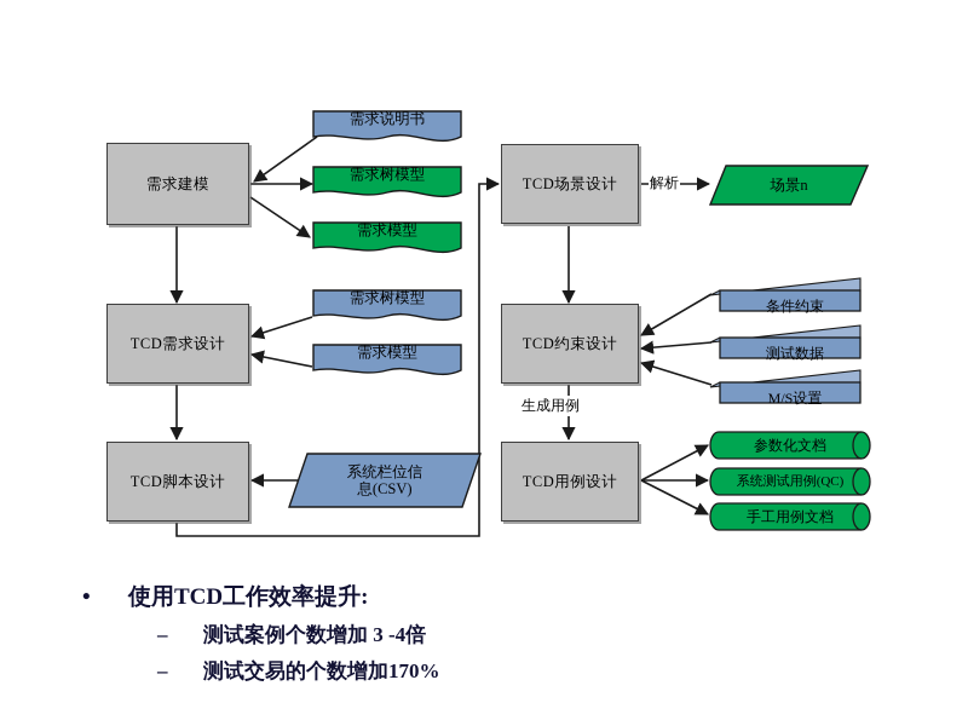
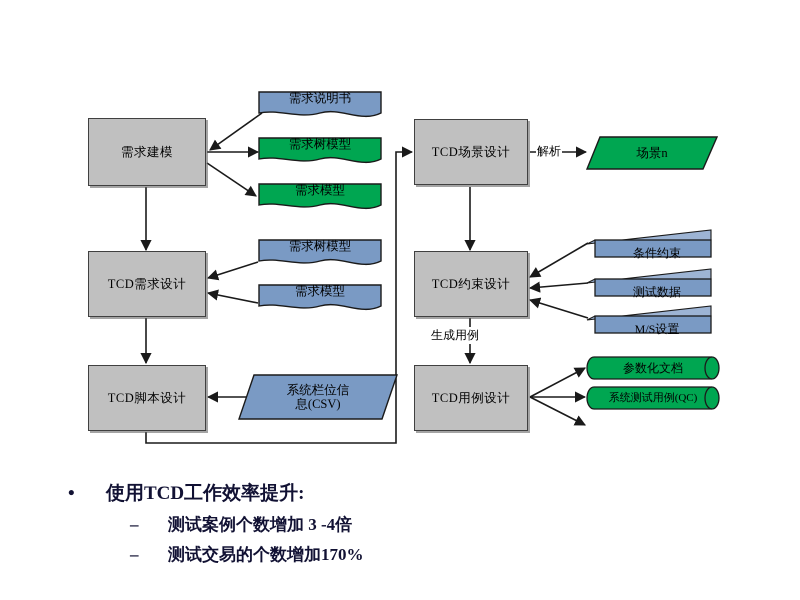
  需求建模
  TCD需求设计
  TCD脚本设计
  TCD场景设计
  TCD约束设计
  TCD用例设计
  需求说明书
  需求树模型
  需求模型
  需求树模型
  需求模型
  场景n
  系统栏位信
  息(CSV)
  条件约束
  测试数据
  M/S设置
  参数化文档
  系统测试用例(QC)
- 手工用例文档
  解析
  生成用例
  • 使用TCD工作效率提升:
  – 测试案例个数增加 3 -4倍
  – 测试交易的个数增加170%
